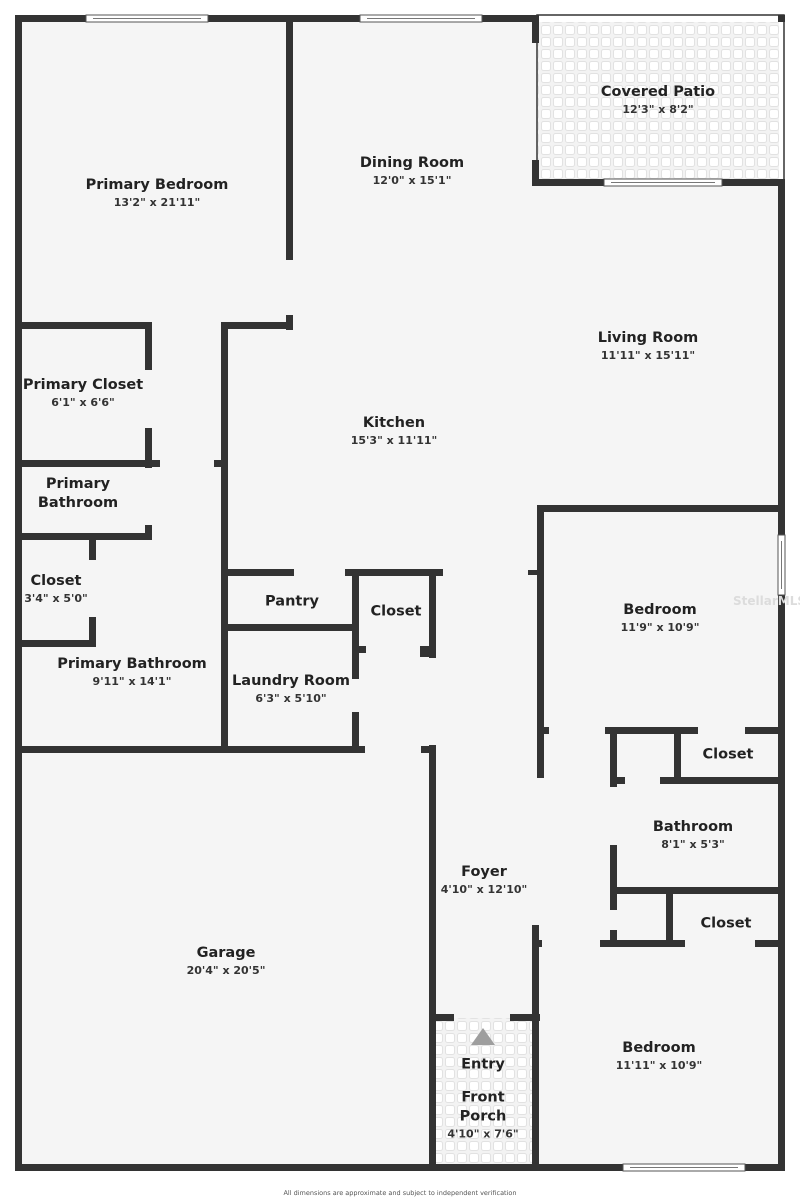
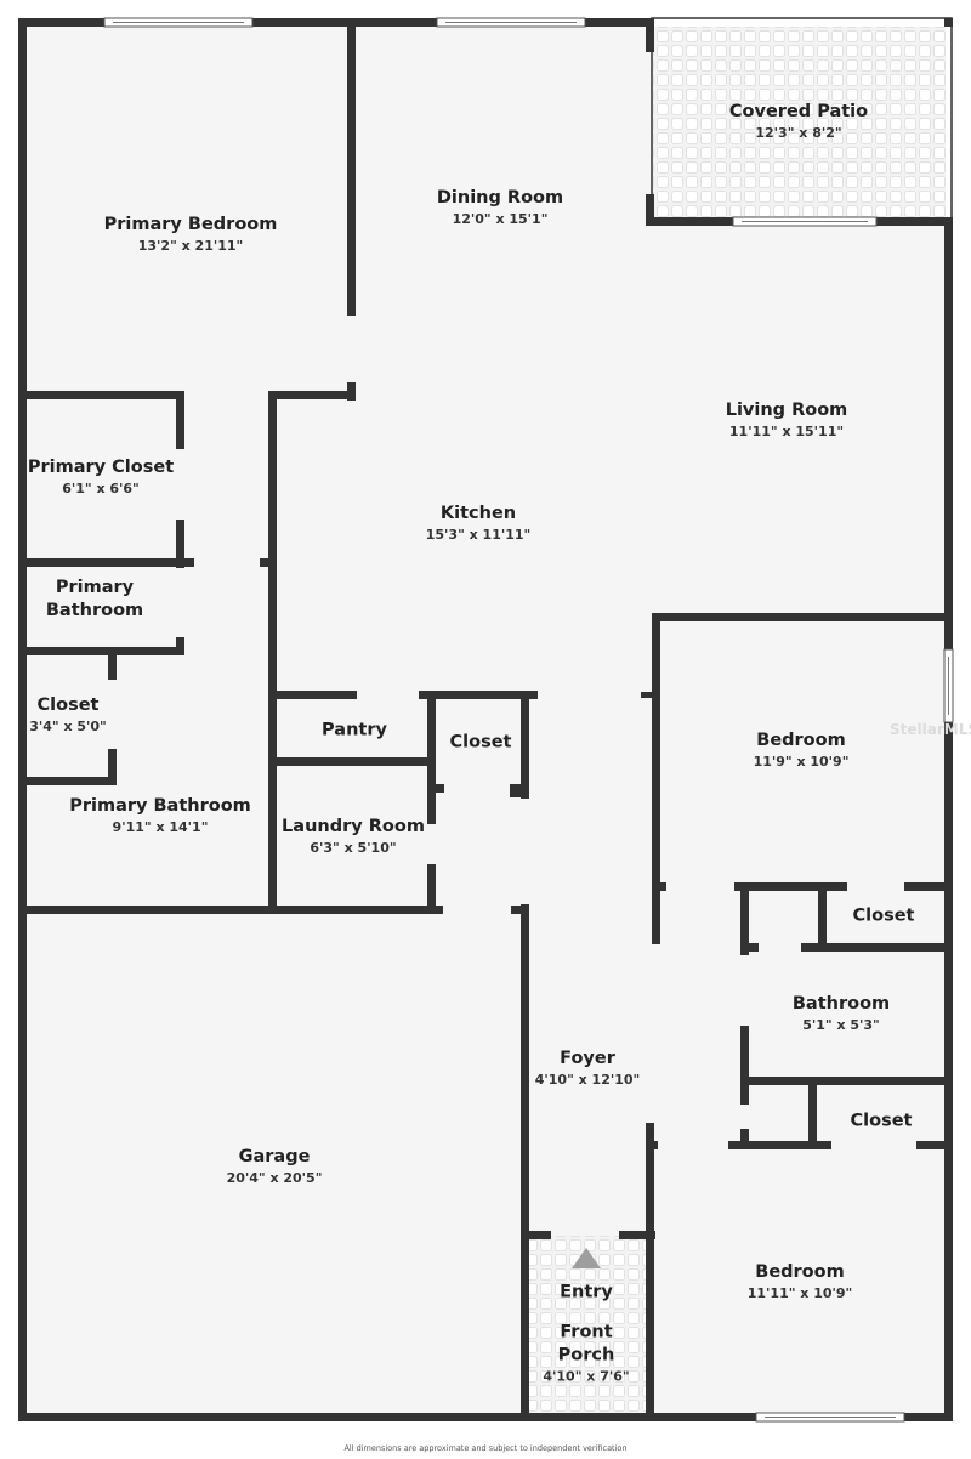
  Primary Bedroom
  13'2" x 21'11"
  Dining Room
  12'0" x 15'1"
  Covered Patio
  12'3" x 8'2"
  Living Room
  11'11" x 15'11"
  Primary Closet
  6'1" x 6'6"
  Kitchen
  15'3" x 11'11"
  Primary Bathroom
  Closet
  3'4" x 5'0"
  Pantry
  Closet
  Bedroom
  11'9" x 10'9"
  Primary Bathroom
  9'11" x 14'1"
  Laundry Room
  6'3" x 5'10"
  Closet
  Bathroom
- 8'1" x 5'3"
+ 5'1" x 5'3"
  Foyer
  4'10" x 12'10"
  Closet
  Garage
  20'4" x 20'5"
  Entry
  Front Porch
  4'10" x 7'6"
  Bedroom
  11'11" x 10'9"
  StellarML
  All dimensions are approximate and subject to independent verification
